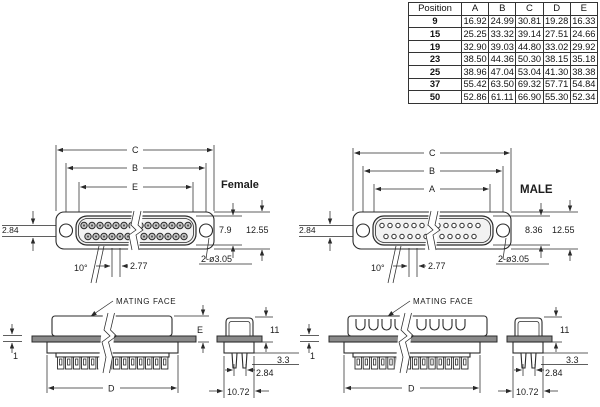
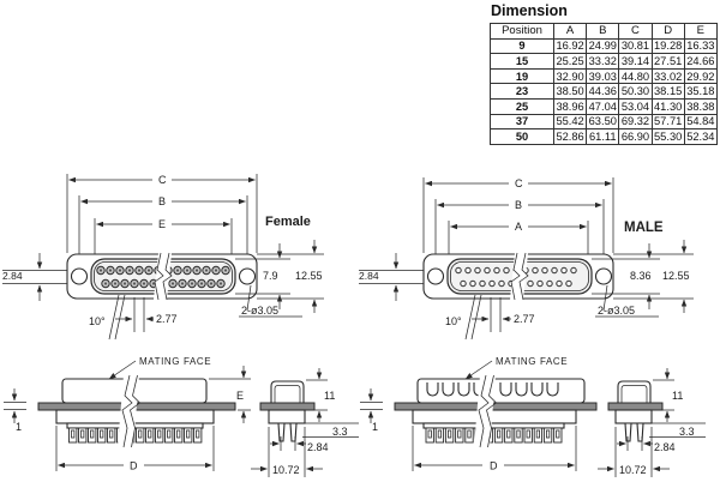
  C
  B
  E
  Female
  2.84
  10°
  2.77
  7.9
  12.55
  2-ø3.05
  C
  B
  A
  MALE
  2.84
  10°
  2.77
  8.36
  12.55
  2-ø3.05
  MATING FACE
  D
  E
  1
  11
  3.3
  2.84
  10.72
  MATING FACE
  D
  1
  11
  3.3
  2.84
  10.72
+ Dimension
  Position	A	B	C	D	E
  9	16.92	24.99	30.81	19.28	16.33
  15	25.25	33.32	39.14	27.51	24.66
  19	32.90	39.03	44.80	33.02	29.92
  23	38.50	44.36	50.30	38.15	35.18
  25	38.96	47.04	53.04	41.30	38.38
  37	55.42	63.50	69.32	57.71	54.84
  50	52.86	61.11	66.90	55.30	52.34
